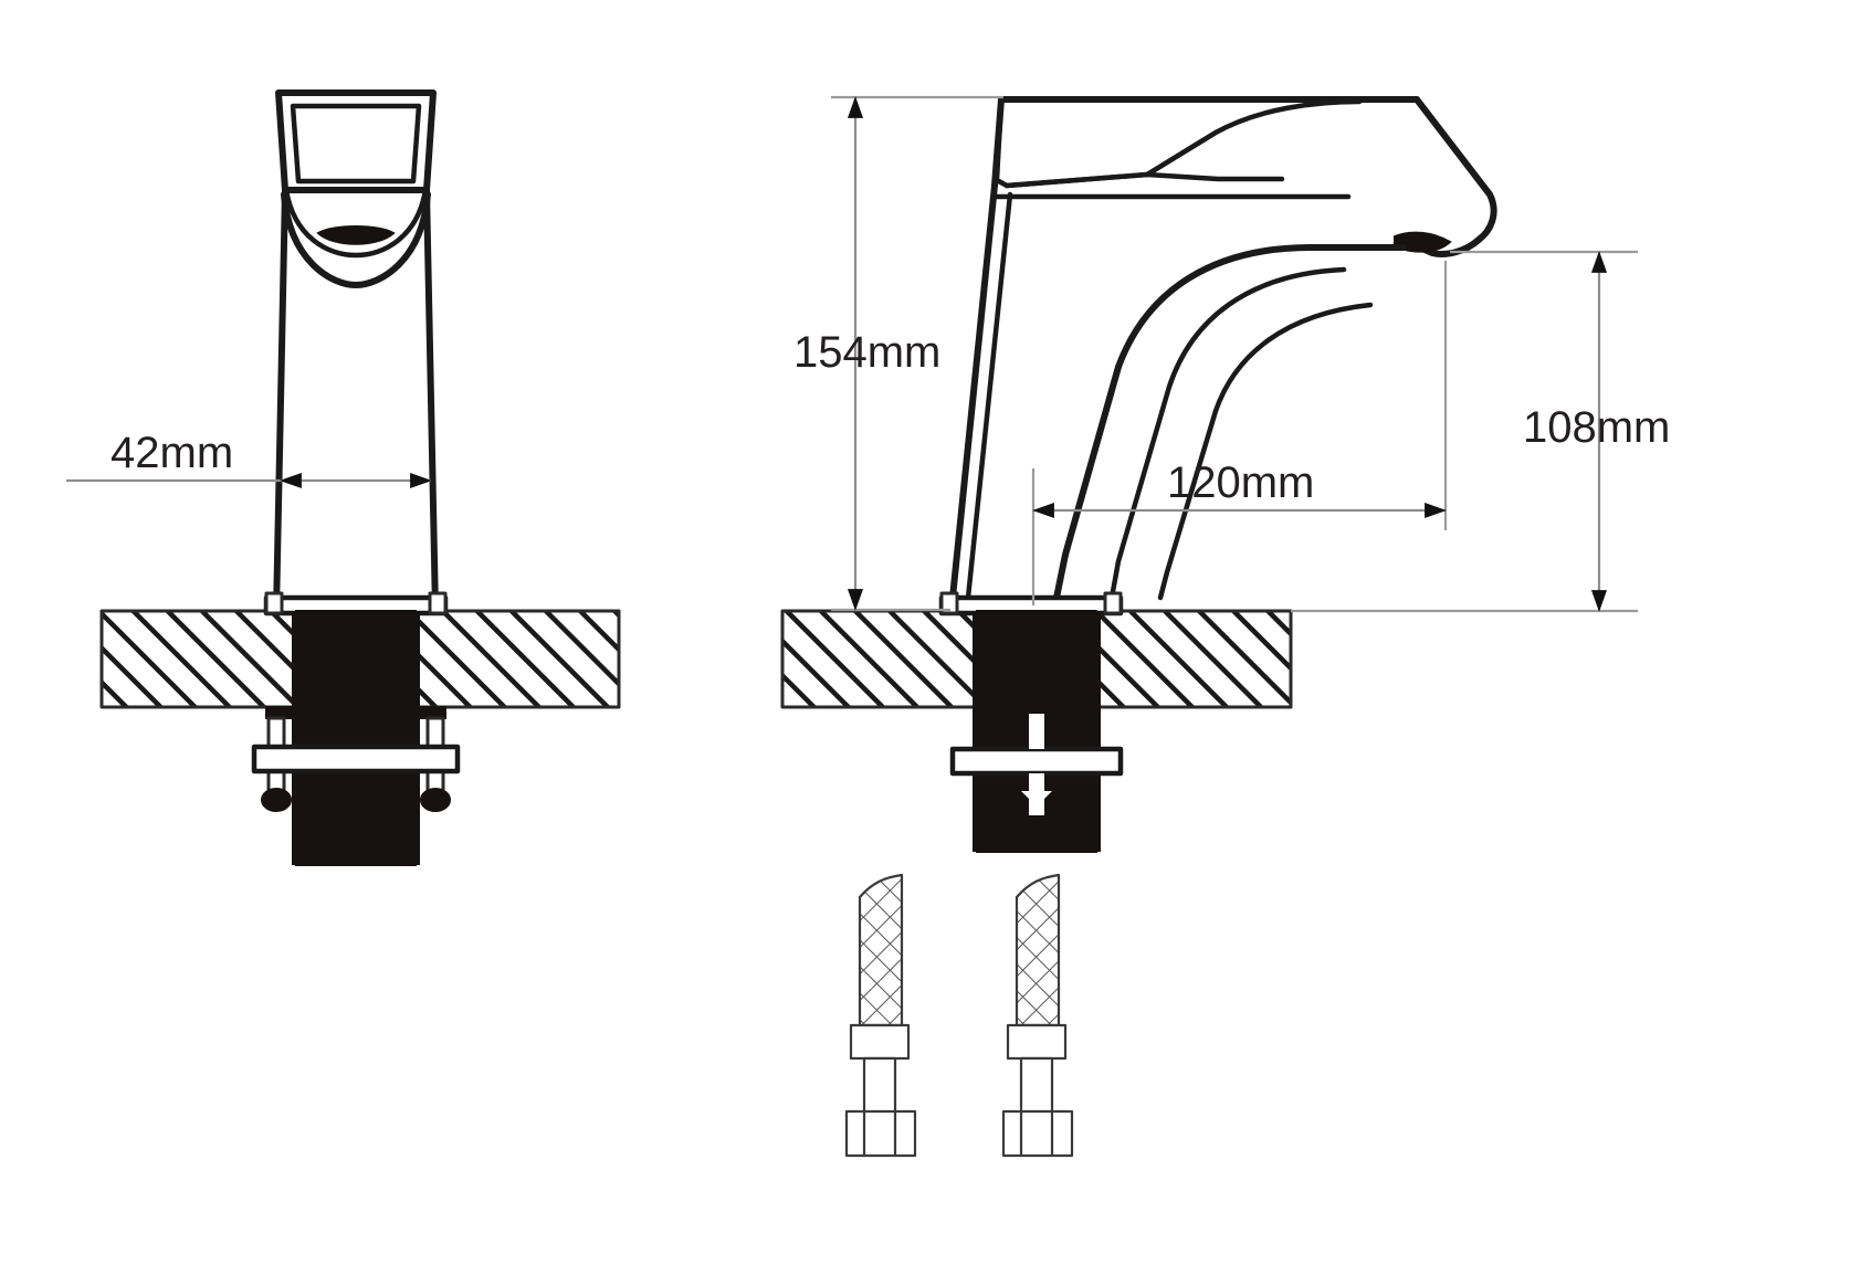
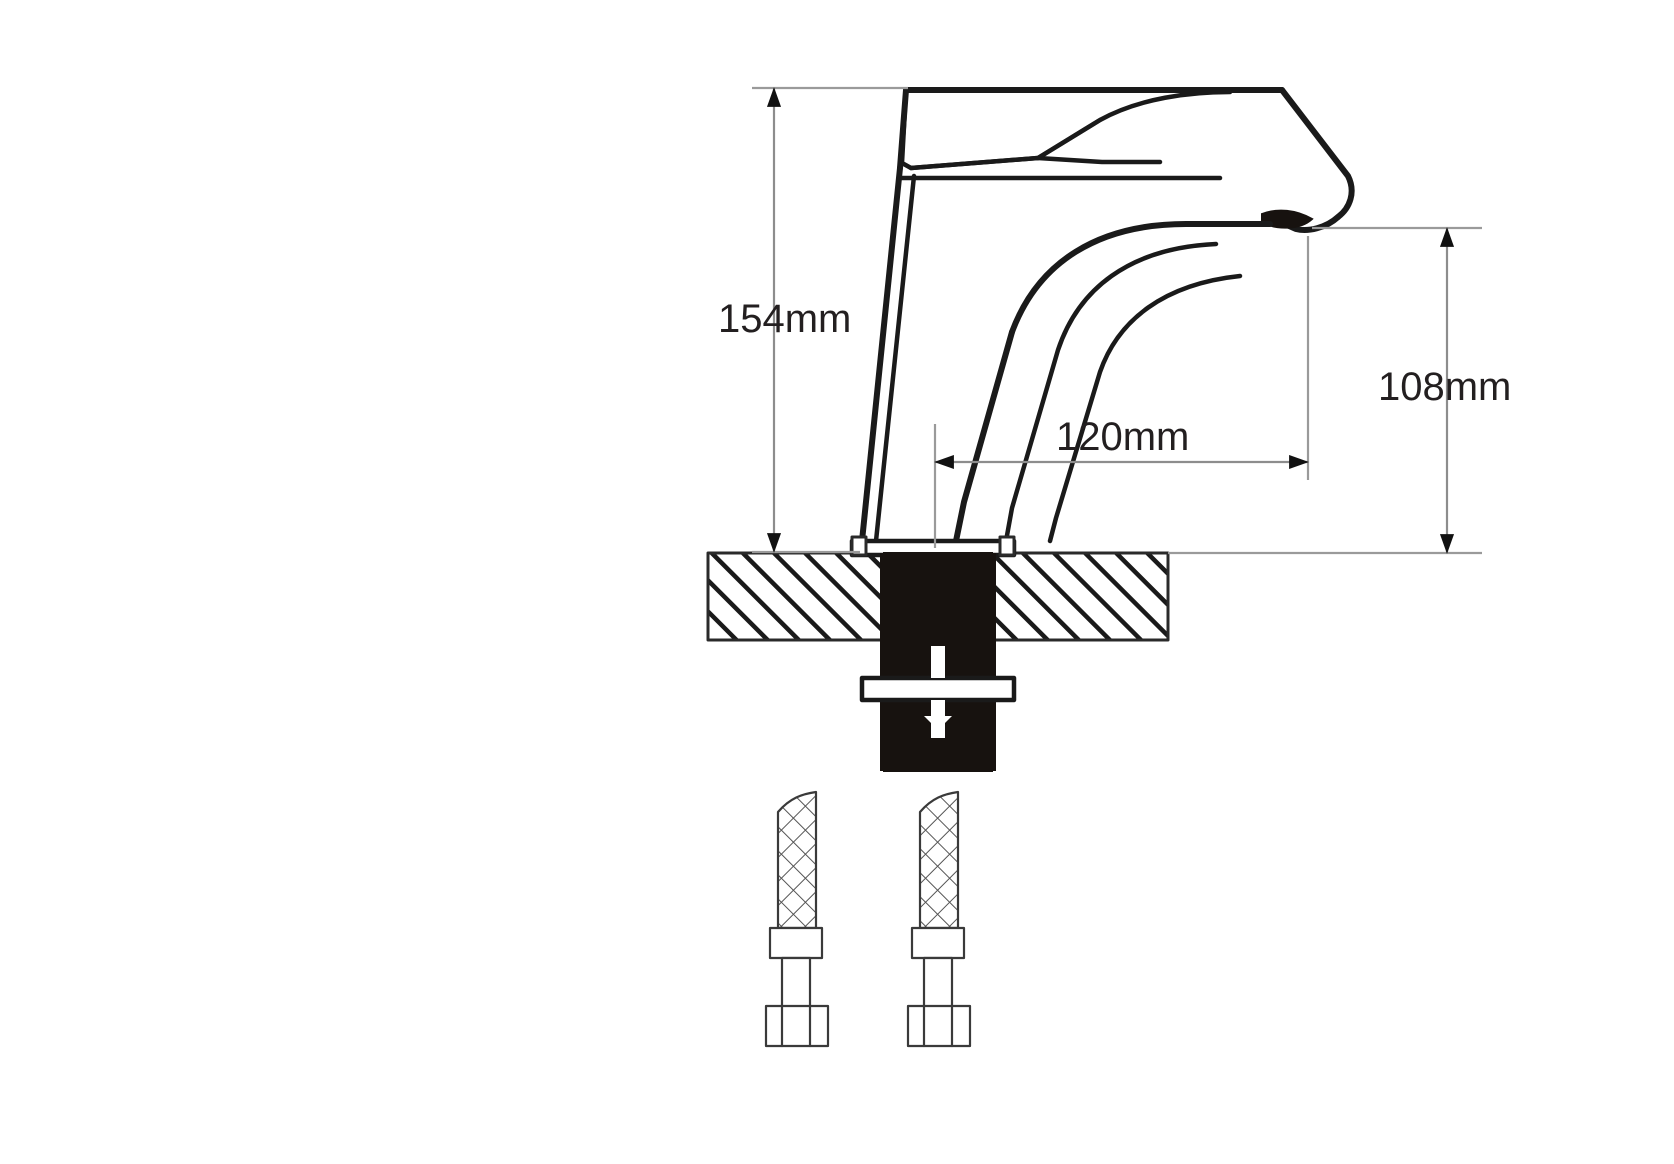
- 42mm
  154mm
  120mm
  108mm
